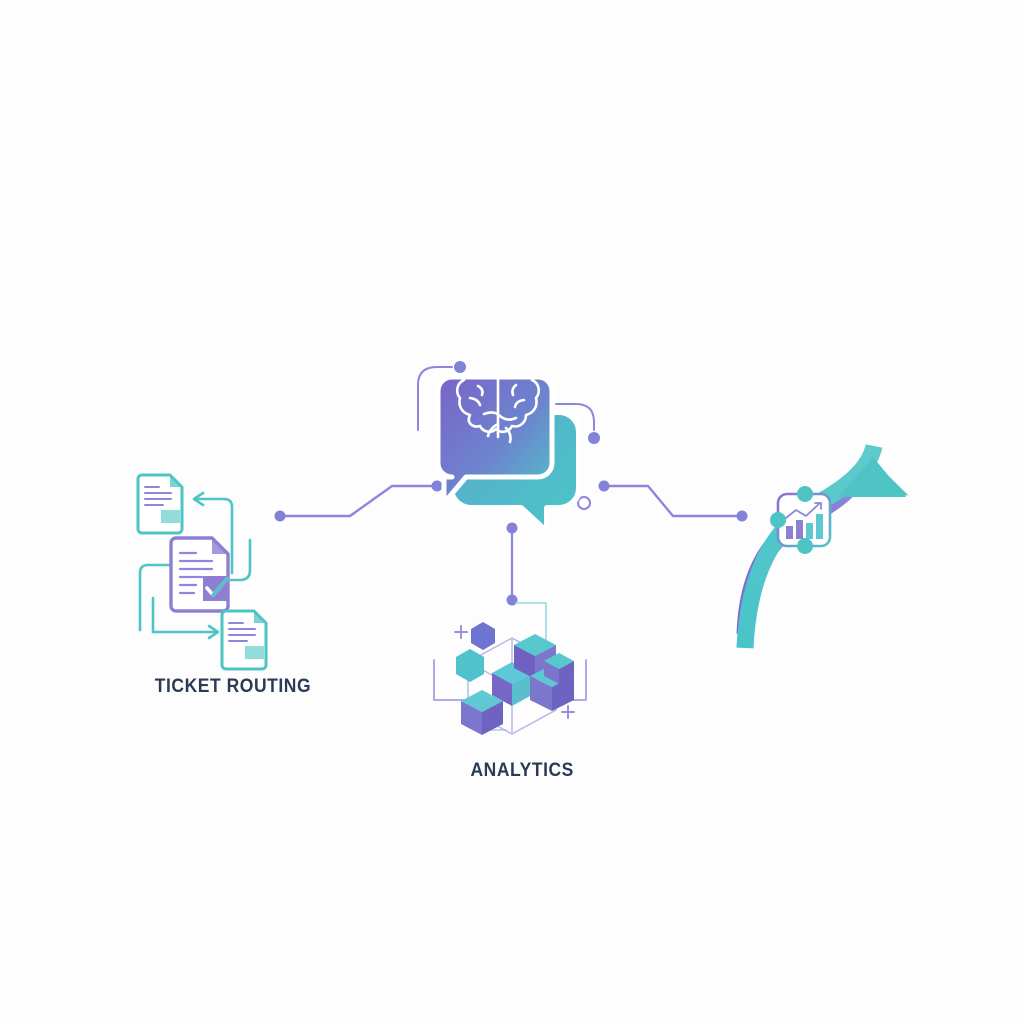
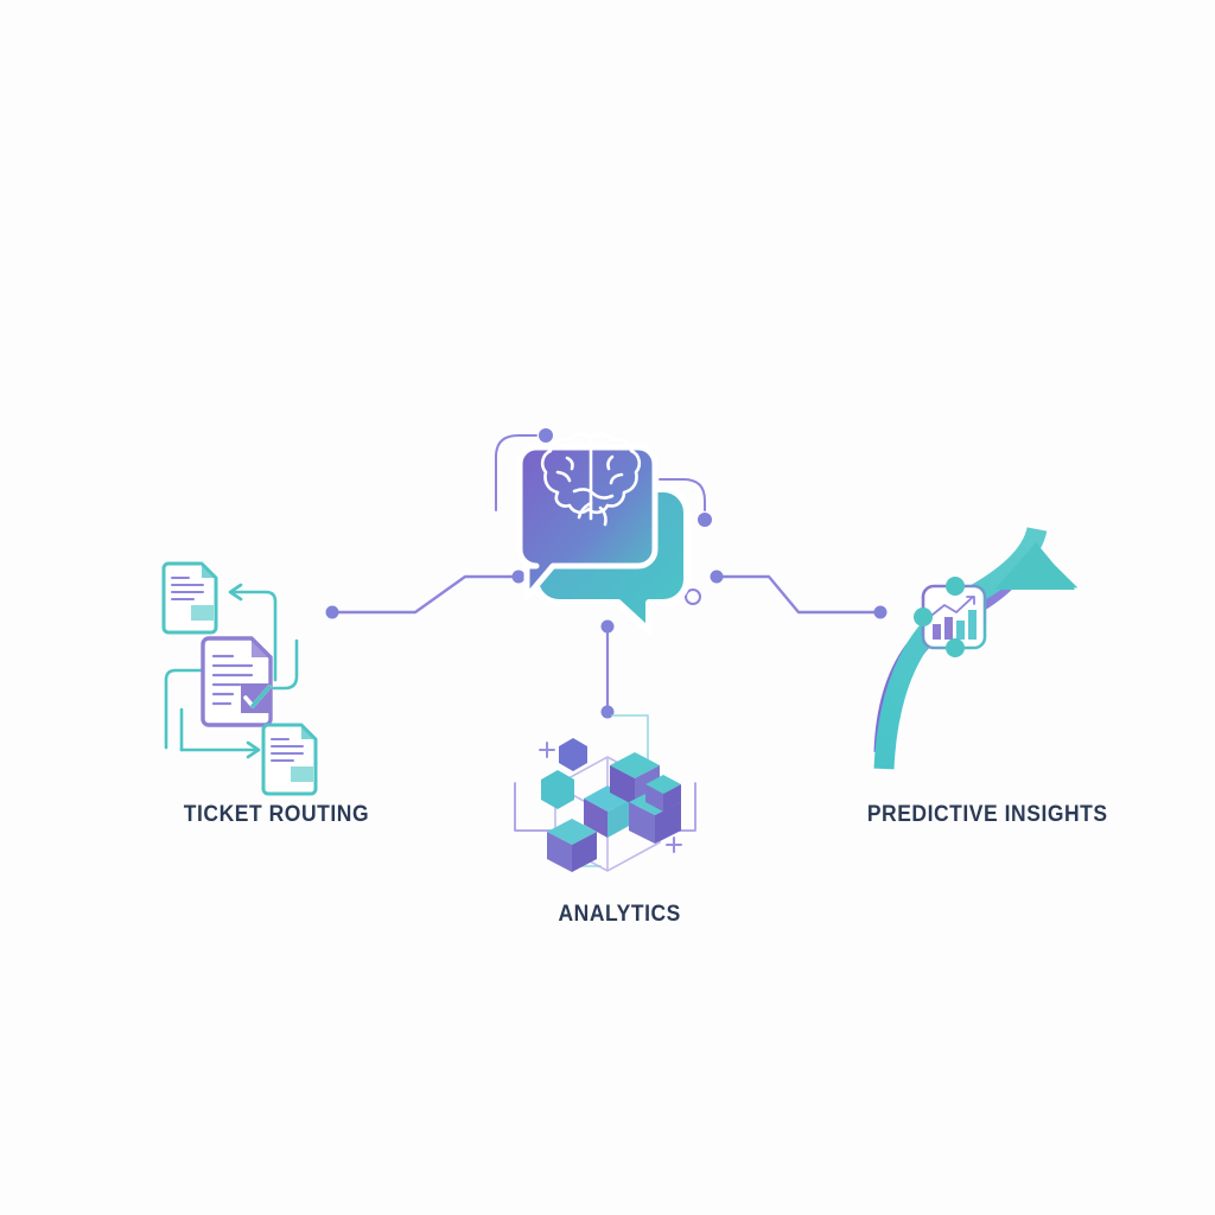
  TICKET ROUTING
  ANALYTICS
+ PREDICTIVE INSIGHTS
